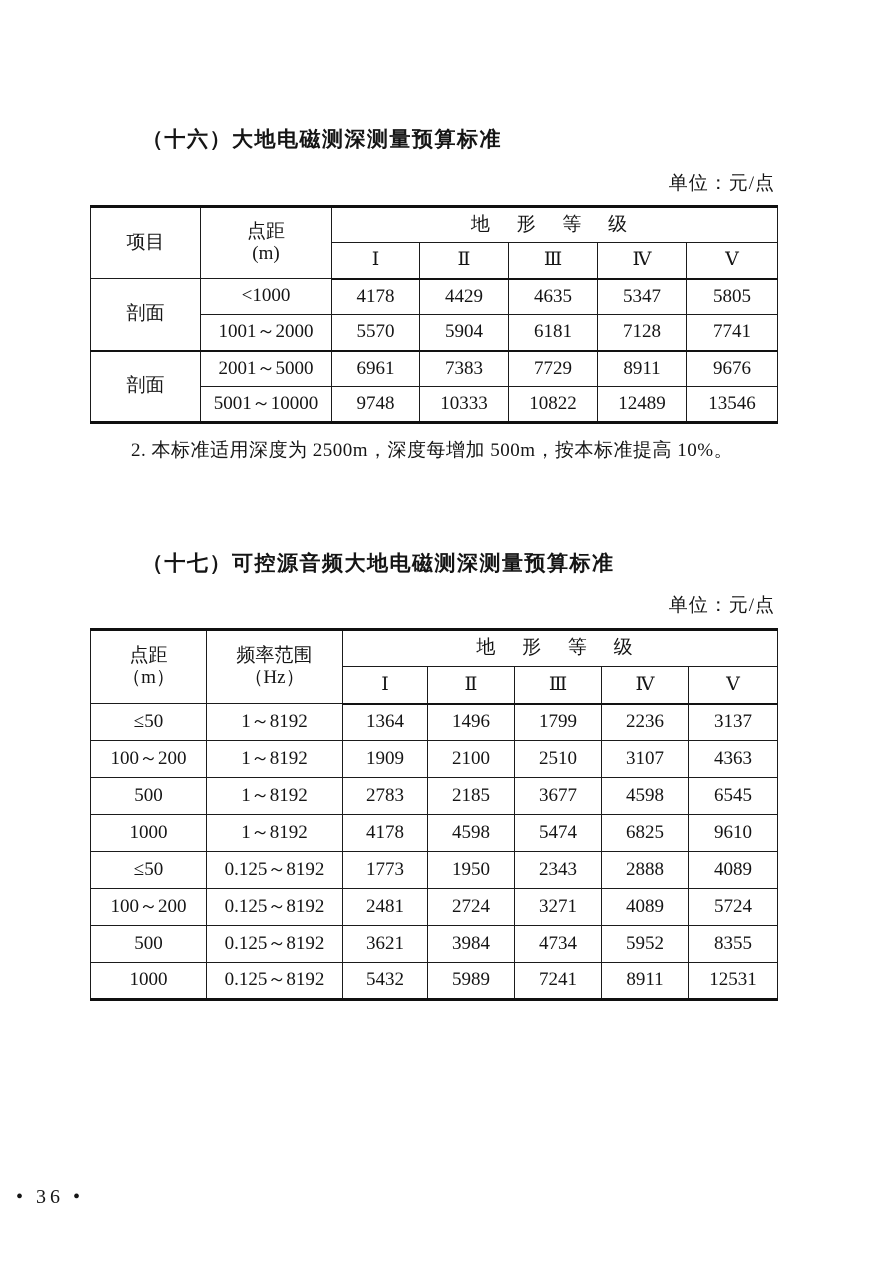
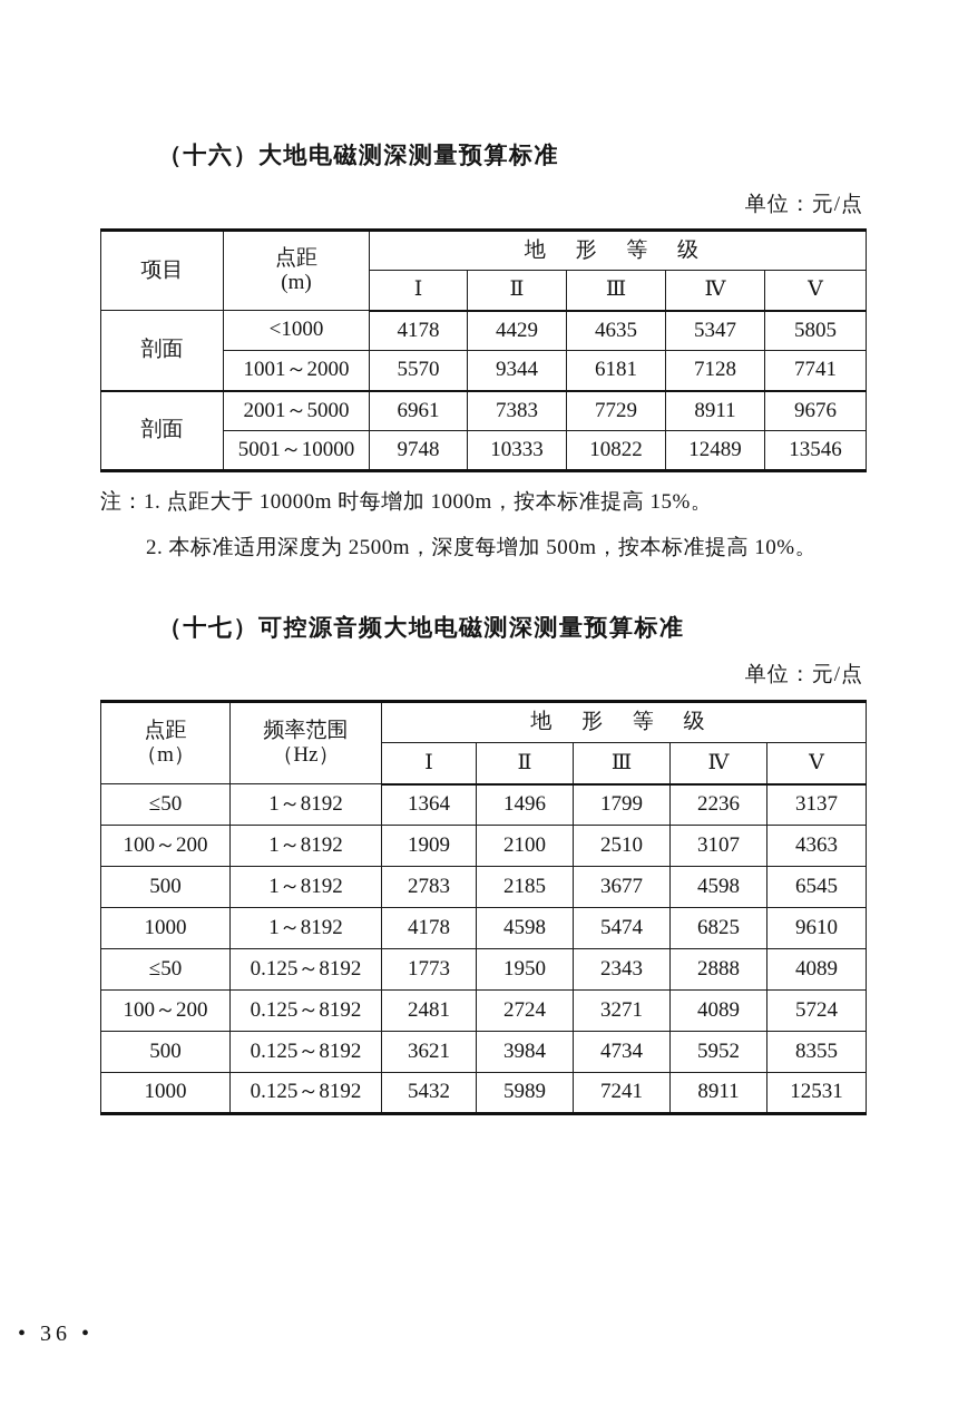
  （十六）大地电磁测深测量预算标准
  单位：元/点
  项目	点距 (m)	地 形 等 级
  Ⅰ	Ⅱ	Ⅲ	Ⅳ	Ⅴ
  剖面	<1000	4178	4429	4635	5347	5805
- 1001～2000	5570	5904	6181	7128	7741
+ 1001～2000	5570	9344	6181	7128	7741
  剖面	2001～5000	6961	7383	7729	8911	9676
  5001～10000	9748	10333	10822	12489	13546
+ 注：1. 点距大于 10000m 时每增加 1000m，按本标准提高 15%。
  2. 本标准适用深度为 2500m，深度每增加 500m，按本标准提高 10%。
  （十七）可控源音频大地电磁测深测量预算标准
  单位：元/点
  点距 （m）	频率范围 （Hz）	地 形 等 级
  Ⅰ	Ⅱ	Ⅲ	Ⅳ	Ⅴ
  ≤50	1～8192	1364	1496	1799	2236	3137
  100～200	1～8192	1909	2100	2510	3107	4363
  500	1～8192	2783	2185	3677	4598	6545
  1000	1～8192	4178	4598	5474	6825	9610
  ≤50	0.125～8192	1773	1950	2343	2888	4089
  100～200	0.125～8192	2481	2724	3271	4089	5724
  500	0.125～8192	3621	3984	4734	5952	8355
  1000	0.125～8192	5432	5989	7241	8911	12531
  • 36 •
